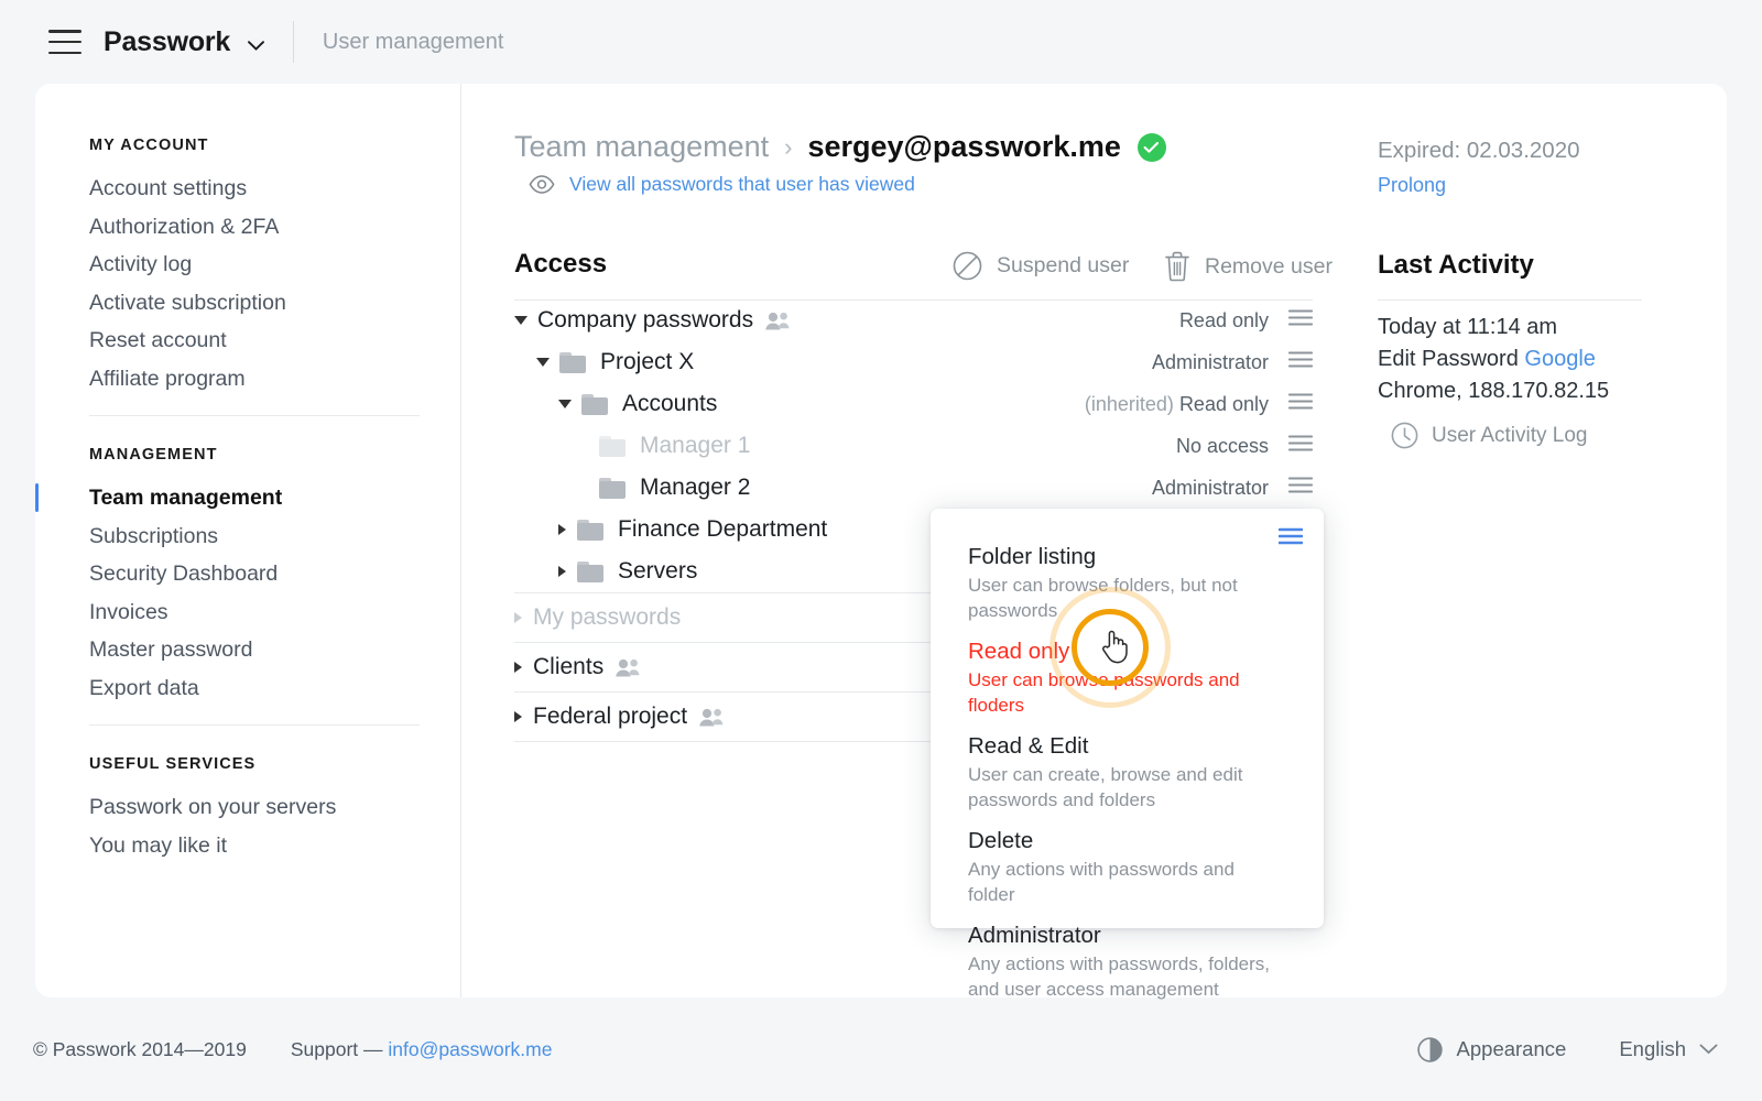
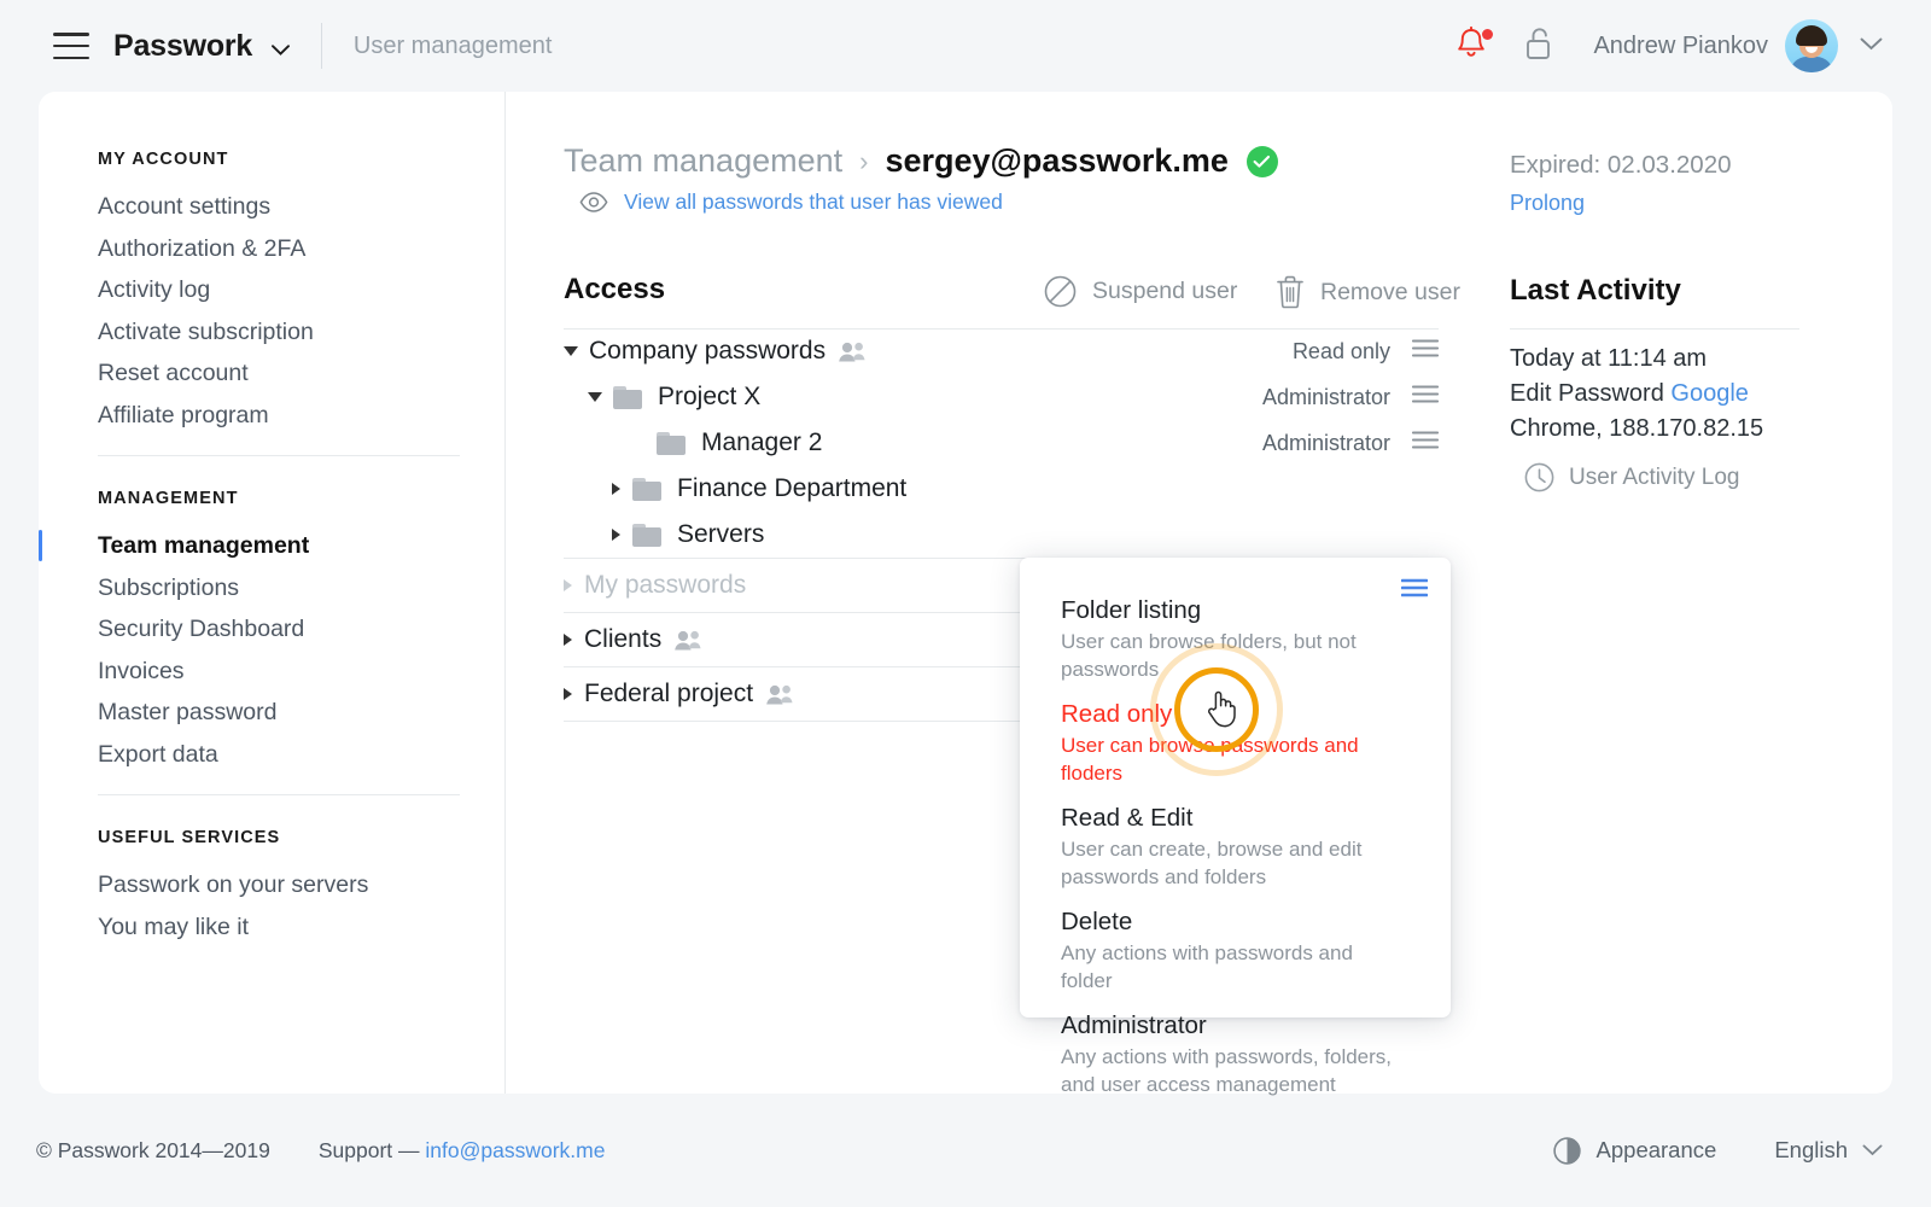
  Passwork
  User management
+ Andrew Piankov
  MY ACCOUNT
  Account settings
  Authorization & 2FA
  Activity log
  Activate subscription
  Reset account
  Affiliate program
  MANAGEMENT
  Team management
  Subscriptions
  Security Dashboard
  Invoices
  Master password
  Export data
  USEFUL SERVICES
  Passwork on your servers
  You may like it
  Team management
  ›
  sergey@passwork.me
  View all passwords that user has viewed
  Access
  Suspend user
  Remove user
  Company passwords
  Read only
  Project X
  Administrator
- Accounts
- (inherited) Read only
- Manager 1
- No access
  Manager 2
  Administrator
  Finance Department
  Servers
  My passwords
  Clients
  Federal project
  Expired: 02.03.2020
  Prolong
  Last Activity
  Today at 11:14 am
  Edit Password Google
  Chrome, 188.170.82.15
  User Activity Log
  Folder listing
  User can browse folders, but not passwords
  Read only
  User can browse passwords and floders
  Read & Edit
  User can create, browse and edit passwords and folders
  Delete
  Any actions with passwords and folder
  Administrator
  Any actions with passwords, folders, and user access management
  © Passwork 2014—2019
  Support — info@passwork.me
  Appearance
  English
